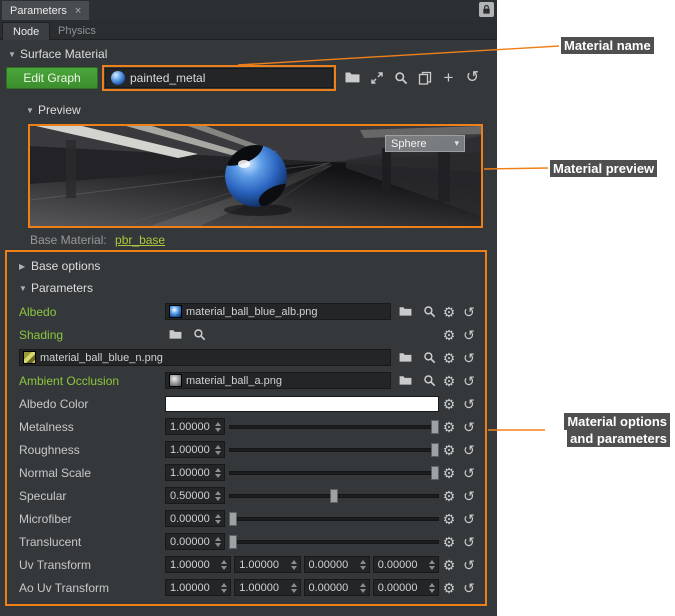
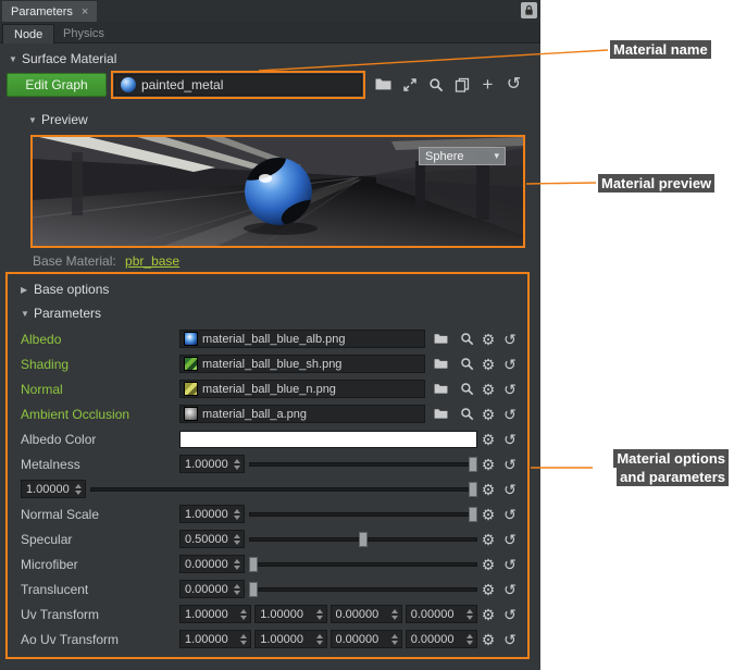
  Parameters
  ×
  Node
  Physics
  ▼
  Surface Material
  Edit Graph
  painted_metal
  +
  ↺
  ▼
  Preview
  Sphere
  ▾
  Base Material: pbr_base
  ▶
  Base options
  ▼
  Parameters
  Albedo
  material_ball_blue_alb.png
  ⚙
  ↺
  Shading
+ material_ball_blue_sh.png
  ⚙
  ↺
+ Normal
  material_ball_blue_n.png
  ⚙
  ↺
  Ambient Occlusion
  material_ball_a.png
  ⚙
  ↺
  Albedo Color
  ⚙
  ↺
  Metalness
  1.00000
  ⚙
  ↺
- Roughness
  1.00000
  ⚙
  ↺
  Normal Scale
  1.00000
  ⚙
  ↺
  Specular
  0.50000
  ⚙
  ↺
  Microfiber
  0.00000
  ⚙
  ↺
  Translucent
  0.00000
  ⚙
  ↺
  Uv Transform
  1.00000
  1.00000
  0.00000
  0.00000
  ⚙
  ↺
  Ao Uv Transform
  1.00000
  1.00000
  0.00000
  0.00000
  ⚙
  ↺
  Material name
  Material preview
  Material options and parameters
